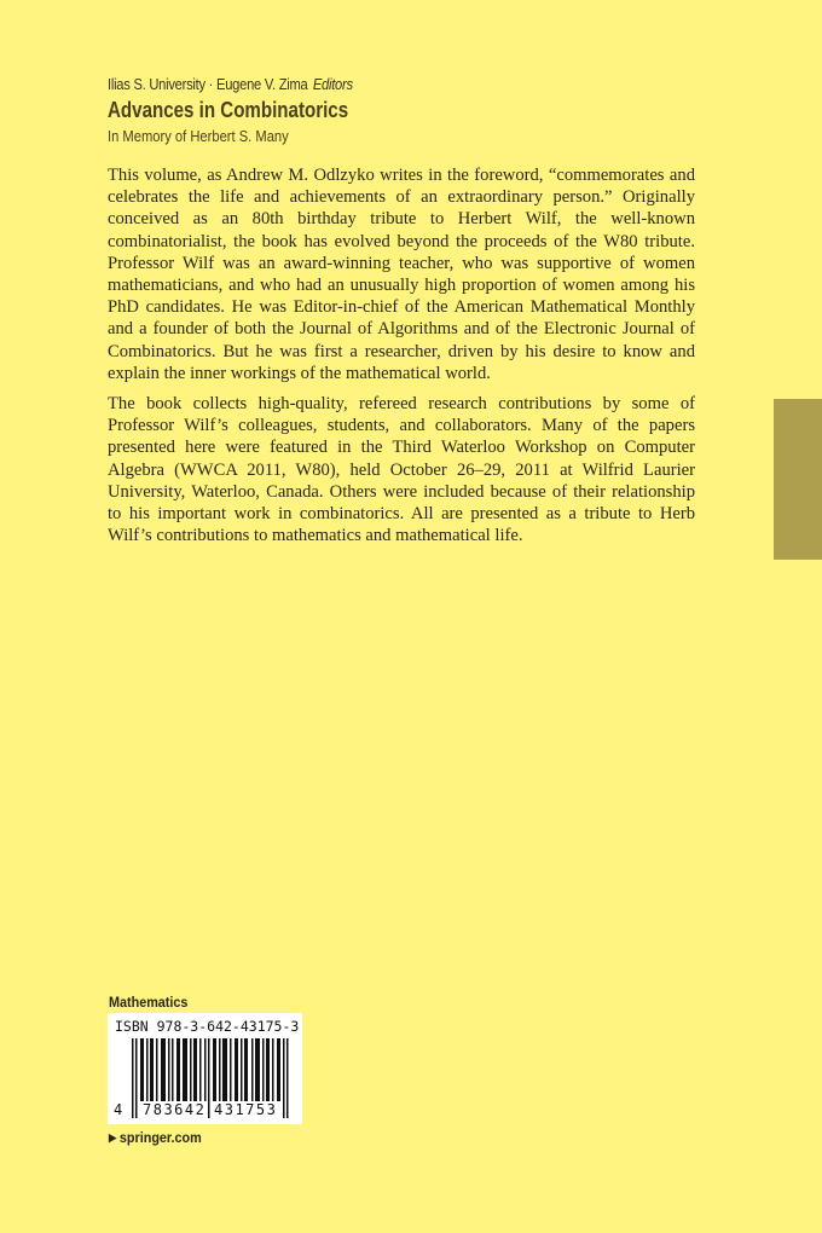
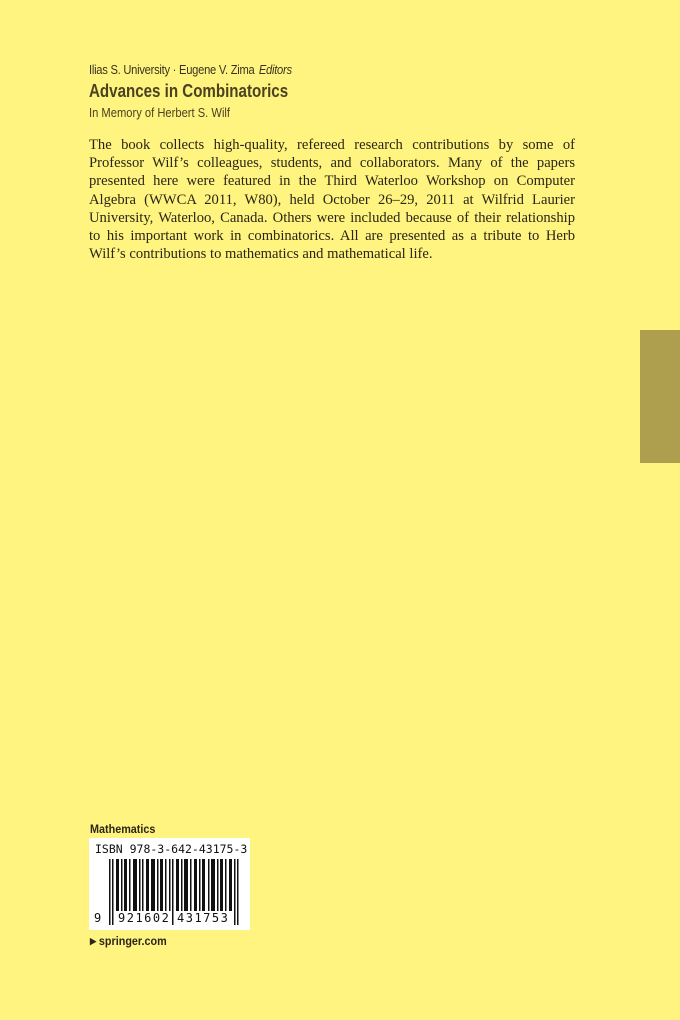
  Ilias S. University · Eugene V. Zima Editors
  Advances in Combinatorics
- In Memory of Herbert S. Many
+ In Memory of Herbert S. Wilf
- This volume, as Andrew M. Odlzyko writes in the foreword, “commemorates and celebrates the life and achievements of an extraordinary person.” Originally conceived as an 80th birthday tribute to Herbert Wilf, the well-known combinatorialist, the book has evolved beyond the proceeds of the W80 tribute. Professor Wilf was an award-winning teacher, who was supportive of women mathematicians, and who had an unusually high proportion of women among his PhD candidates. He was Editor-in-chief of the American Mathematical Monthly and a founder of both the Journal of Algorithms and of the Electronic Journal of Combinatorics. But he was first a researcher, driven by his desire to know and explain the inner workings of the mathematical world.
  The book collects high-quality, refereed research contributions by some of Professor Wilf’s colleagues, students, and collaborators. Many of the papers presented here were featured in the Third Waterloo Workshop on Computer Algebra (WWCA 2011, W80), held October 26–29, 2011 at Wilfrid Laurier University, Waterloo, Canada. Others were included because of their relationship to his important work in combinatorics. All are presented as a tribute to Herb Wilf’s contributions to mathematics and mathematical life.
  Mathematics
  ISBN 978-3-642-43175-3
- 4
+ 9
- 783642
+ 921602
  431753
  ▶
  springer.com
